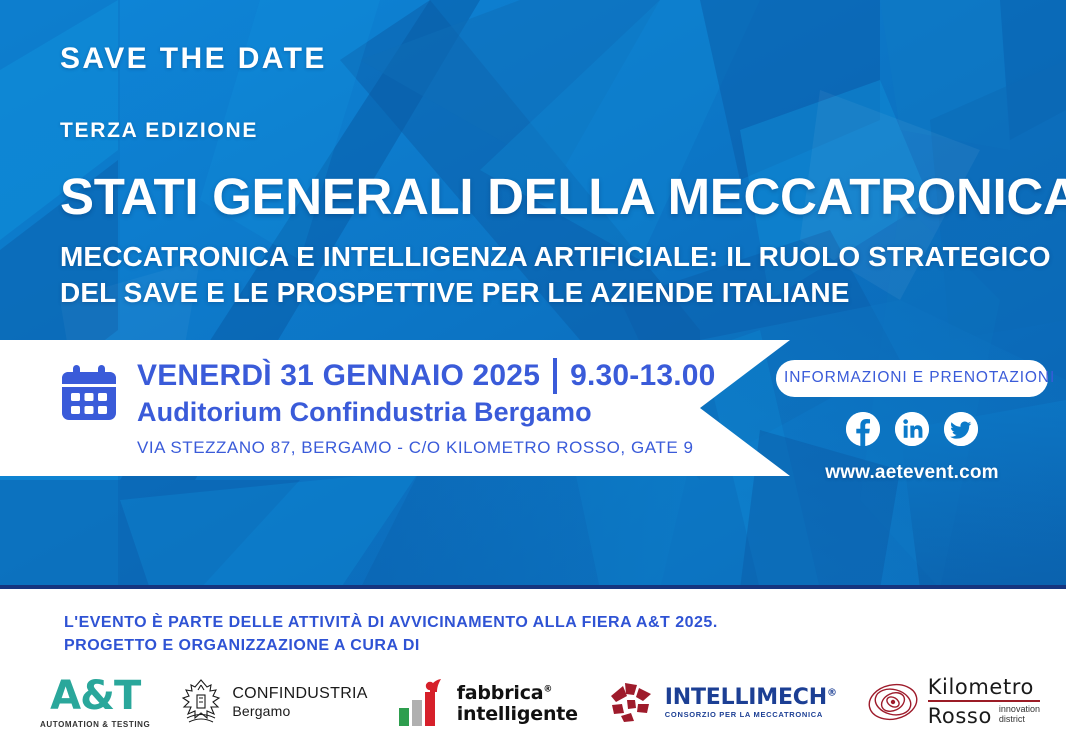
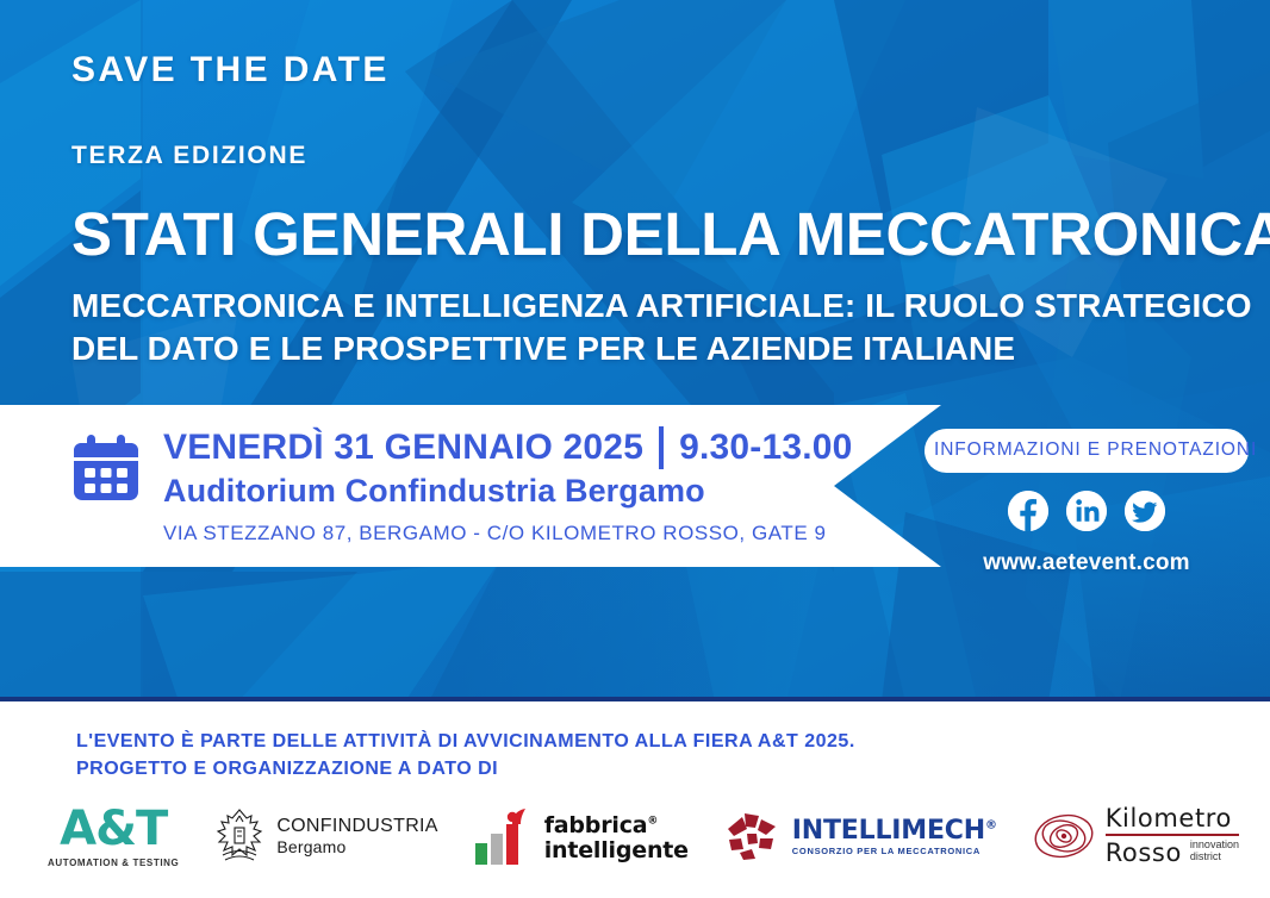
  SAVE THE DATE
  TERZA EDIZIONE
  STATI GENERALI DELLA MECCATRONICA
  MECCATRONICA E INTELLIGENZA ARTIFICIALE: IL RUOLO STRATEGICO
- DEL SAVE E LE PROSPETTIVE PER LE AZIENDE ITALIANE
+ DEL DATO E LE PROSPETTIVE PER LE AZIENDE ITALIANE
  VENERDÌ 31 GENNAIO 2025
  9.30-13.00
  Auditorium Confindustria Bergamo
  VIA STEZZANO 87, BERGAMO - C/O KILOMETRO ROSSO, GATE 9
  INFORMAZIONI E PRENOTAZIONI
  www.aetevent.com
  L'EVENTO È PARTE DELLE ATTIVITÀ DI AVVICINAMENTO ALLA FIERA A&T 2025.
- PROGETTO E ORGANIZZAZIONE A CURA DI
+ PROGETTO E ORGANIZZAZIONE A DATO DI
  A&T
  AUTOMATION & TESTING
  CONFINDUSTRIA
  Bergamo
  fabbrica®
  intelligente
  INTELLIMECH®
  CONSORZIO PER LA MECCATRONICA
  Kilometro
  Rosso
  innovation
  district
